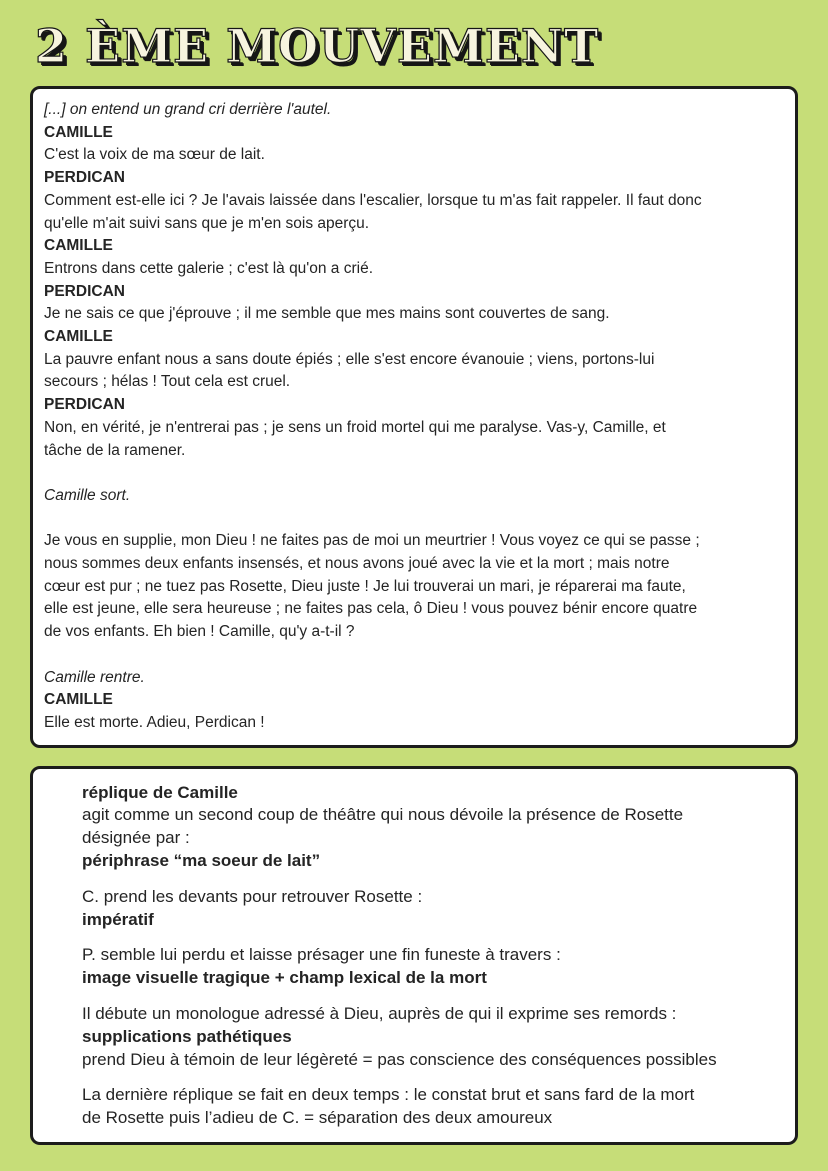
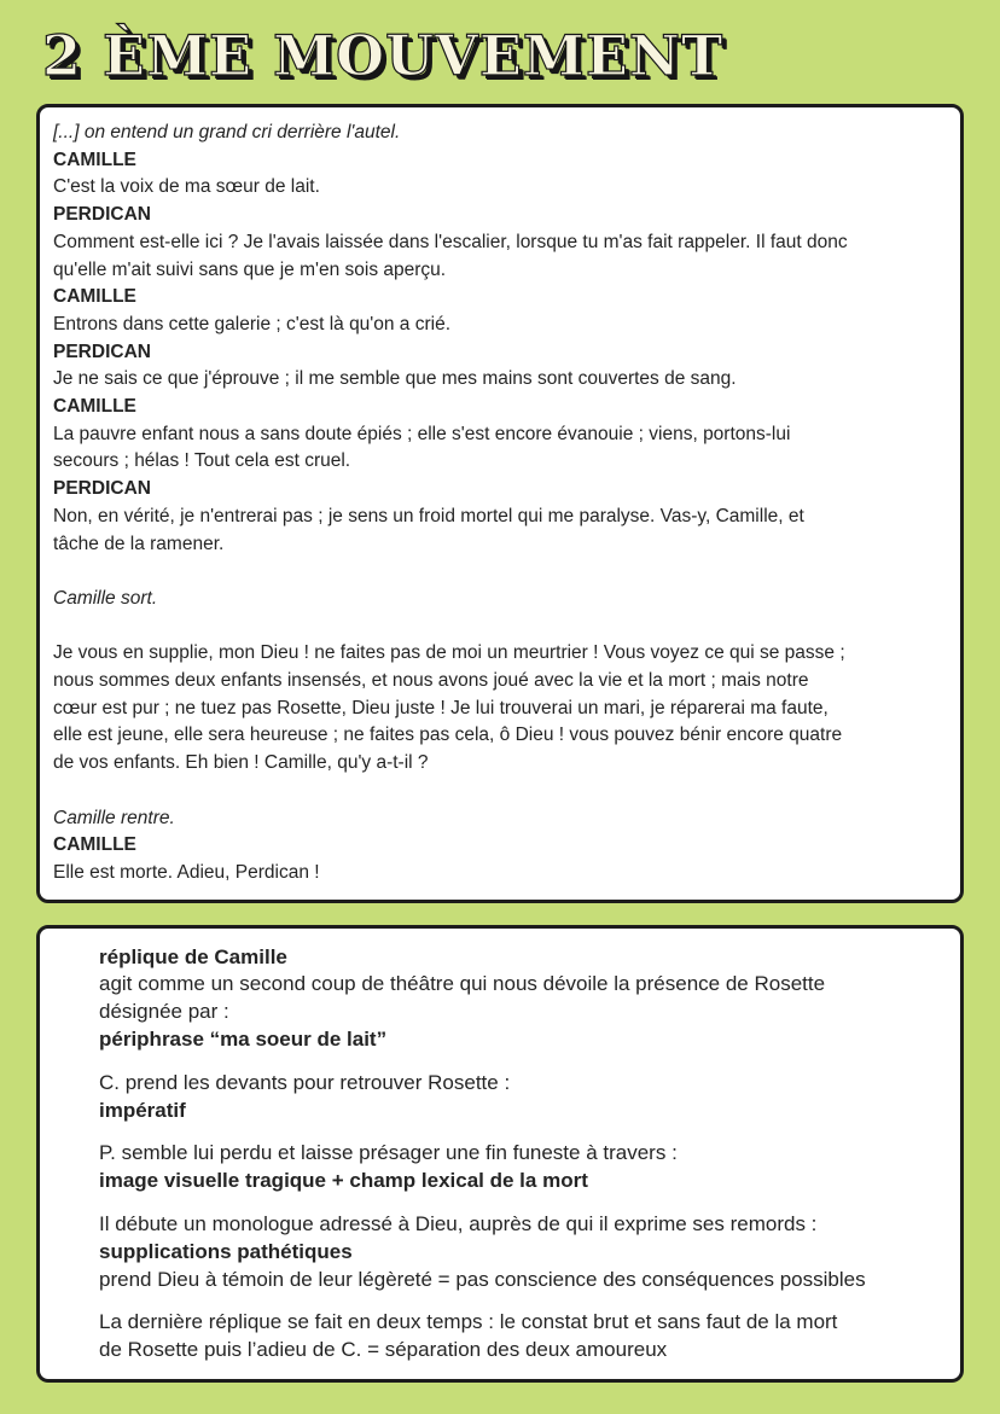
  2 ÈME MOUVEMENT
  [...] on entend un grand cri derrière l'autel.
  CAMILLE
  C'est la voix de ma sœur de lait.
  PERDICAN
  Comment est-elle ici ? Je l'avais laissée dans l'escalier, lorsque tu m'as fait rappeler. Il faut donc
  qu'elle m'ait suivi sans que je m'en sois aperçu.
  CAMILLE
  Entrons dans cette galerie ; c'est là qu'on a crié.
  PERDICAN
  Je ne sais ce que j'éprouve ; il me semble que mes mains sont couvertes de sang.
  CAMILLE
  La pauvre enfant nous a sans doute épiés ; elle s'est encore évanouie ; viens, portons-lui
  secours ; hélas ! Tout cela est cruel.
  PERDICAN
  Non, en vérité, je n'entrerai pas ; je sens un froid mortel qui me paralyse. Vas-y, Camille, et
  tâche de la ramener.
  Camille sort.
  Je vous en supplie, mon Dieu ! ne faites pas de moi un meurtrier ! Vous voyez ce qui se passe ;
  nous sommes deux enfants insensés, et nous avons joué avec la vie et la mort ; mais notre
  cœur est pur ; ne tuez pas Rosette, Dieu juste ! Je lui trouverai un mari, je réparerai ma faute,
  elle est jeune, elle sera heureuse ; ne faites pas cela, ô Dieu ! vous pouvez bénir encore quatre
  de vos enfants. Eh bien ! Camille, qu'y a-t-il ?
  Camille rentre.
  CAMILLE
  Elle est morte. Adieu, Perdican !
  réplique de Camille
  agit comme un second coup de théâtre qui nous dévoile la présence de Rosette
  désignée par :
  périphrase “ma soeur de lait”
  C. prend les devants pour retrouver Rosette :
  impératif
  P. semble lui perdu et laisse présager une fin funeste à travers :
  image visuelle tragique + champ lexical de la mort
  Il débute un monologue adressé à Dieu, auprès de qui il exprime ses remords :
  supplications pathétiques
  prend Dieu à témoin de leur légèreté = pas conscience des conséquences possibles
- La dernière réplique se fait en deux temps : le constat brut et sans fard de la mort
+ La dernière réplique se fait en deux temps : le constat brut et sans faut de la mort
  de Rosette puis l’adieu de C. = séparation des deux amoureux
